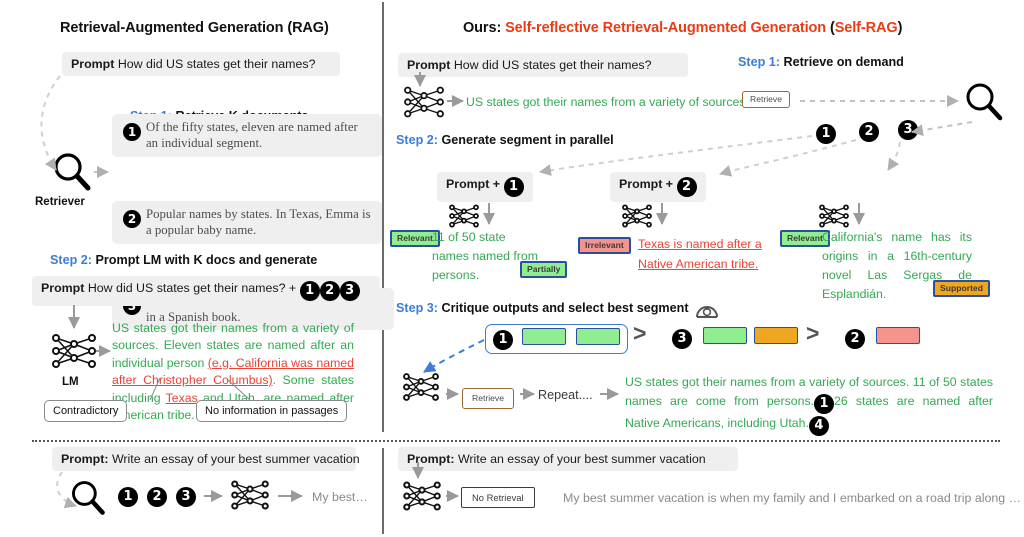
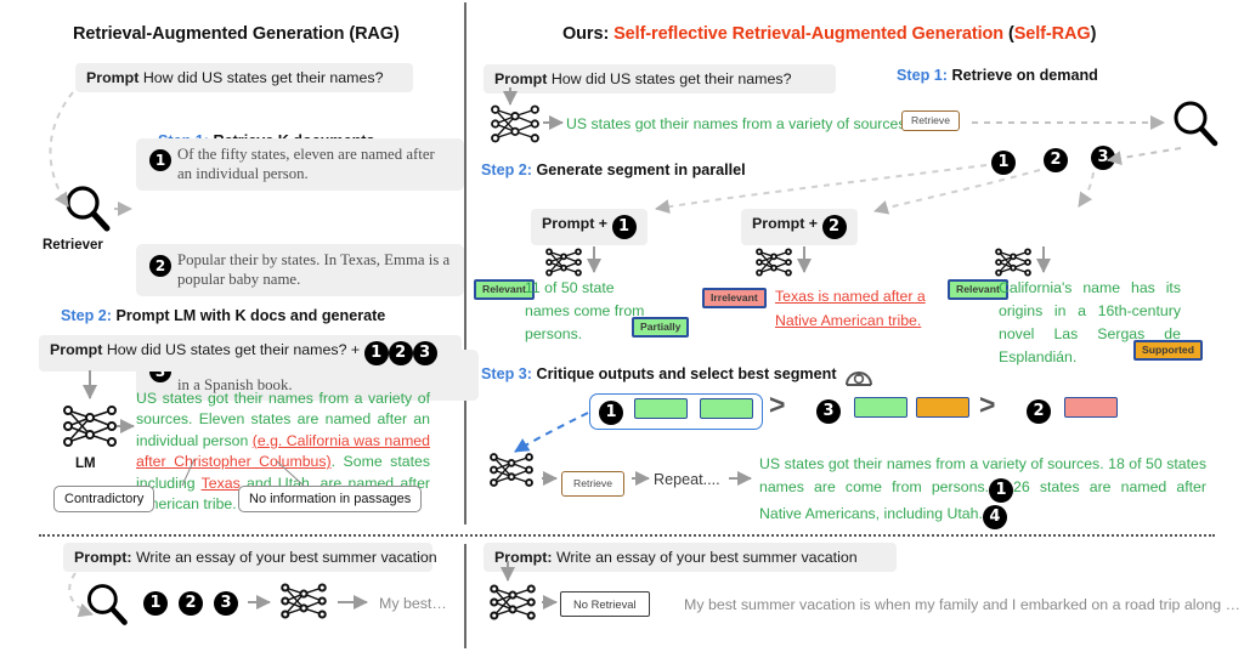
  Retrieval-Augmented Generation (RAG)
  Prompt How did US states get their names?
  Retriever
  1
- Of the fifty states, eleven are named after an individual segment.
+ Of the fifty states, eleven are named after an individual person.
  2
- Popular names by states. In Texas, Emma is a popular baby name.
+ Popular their by states. In Texas, Emma is a popular baby name.
  Step 2: Prompt LM with K docs and generate
  Prompt How did US states get their names? + 1 2 3
  LM
  US states got their names from a variety of sources. Eleven states are named after an individual person (e.g. California was named after Christopher Columbus). Some states including Texas and Utah, are named after erican tribe.
  Contradictory
  No information in passages
  Ours: Self-reflective Retrieval-Augmented Generation (Self-RAG)
  Prompt How did US states get their names?
  Step 1: Retrieve on demand
  US states got their names from a variety of source
  Retrieve
  1
  2
  3
  Step 2: Generate segment in parallel
  Prompt + 1
  Relevant
- 11 of 50 state names named from persons.
+ 11 of 50 state names come from persons.
  Partially
  Prompt + 2
  Irrelevant
  Texas is named after a Native American tribe.
  Relevant
  California's name has its origins in a 16th-century novel Las Sergas de Esplandián.
  Supported
  Step 3: Critique outputs and select best segment
  1
  >
  3
  >
  2
  Retrieve
  Repeat....
- US states got their names from a variety of sources. 11 of 50 states names are come from persons. 1 26 states are named after Native Americans, including Utah. 4
+ US states got their names from a variety of sources. 18 of 50 states names are come from persons. 1 26 states are named after Native Americans, including Utah. 4
  Prompt: Write an essay of your best summer vacation
  1
  2
  3
  My best…
  Prompt: Write an essay of your best summer vacation
  No Retrieval
  My best summer vacation is when my family and I embarked on a road trip along …
